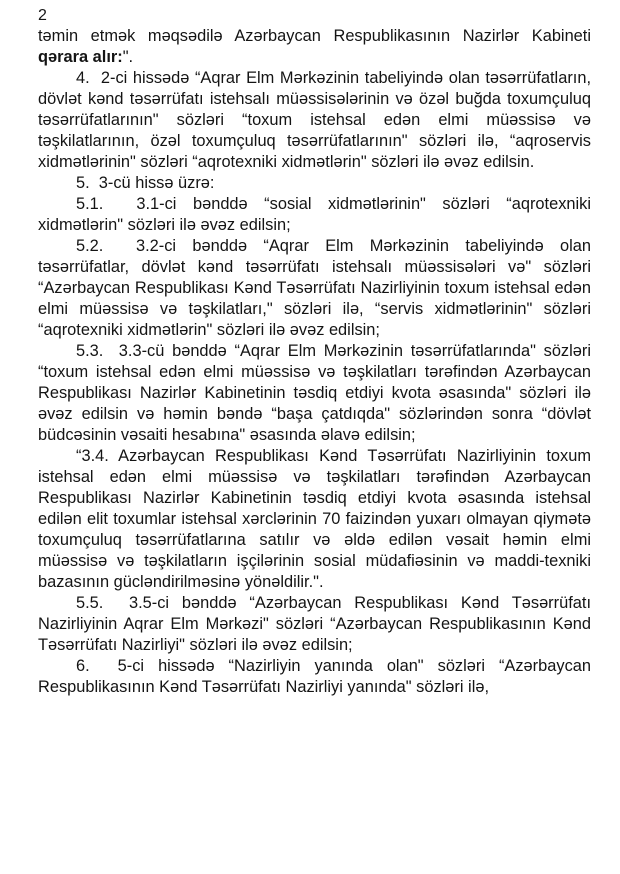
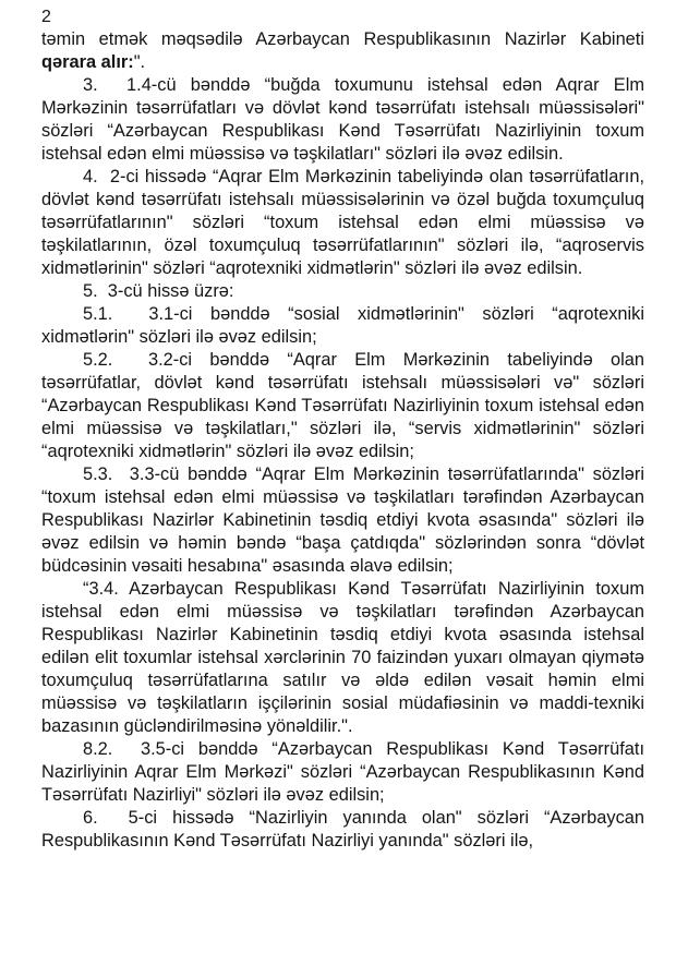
  2
  təmin etmək məqsədilə Azərbaycan Respublikasının Nazirlər Kabineti qərara alır:".
+ 3. 1.4-cü bənddə “buğda toxumunu istehsal edən Aqrar Elm Mərkəzinin təsərrüfatları və dövlət kənd təsərrüfatı istehsalı müəssisələri" sözləri “Azərbaycan Respublikası Kənd Təsərrüfatı Nazirliyinin toxum istehsal edən elmi müəssisə və təşkilatları" sözləri ilə əvəz edilsin.
  4. 2-ci hissədə “Aqrar Elm Mərkəzinin tabeliyində olan təsərrüfatların, dövlət kənd təsərrüfatı istehsalı müəssisələrinin və özəl buğda toxumçuluq təsərrüfatlarının" sözləri “toxum istehsal edən elmi müəssisə və təşkilatlarının, özəl toxumçuluq təsərrüfatlarının" sözləri ilə, “aqroservis xidmətlərinin" sözləri “aqrotexniki xidmətlərin" sözləri ilə əvəz edilsin.
  5. 3-cü hissə üzrə:
  5.1. 3.1-ci bənddə “sosial xidmətlərinin" sözləri “aqrotexniki xidmətlərin" sözləri ilə əvəz edilsin;
  5.2. 3.2-ci bənddə “Aqrar Elm Mərkəzinin tabeliyində olan təsərrüfatlar, dövlət kənd təsərrüfatı istehsalı müəssisələri və" sözləri “Azərbaycan Respublikası Kənd Təsərrüfatı Nazirliyinin toxum istehsal edən elmi müəssisə və təşkilatları," sözləri ilə, “servis xidmətlərinin" sözləri “aqrotexniki xidmətlərin" sözləri ilə əvəz edilsin;
  5.3. 3.3-cü bənddə “Aqrar Elm Mərkəzinin təsərrüfatlarında" sözləri “toxum istehsal edən elmi müəssisə və təşkilatları tərəfindən Azərbaycan Respublikası Nazirlər Kabinetinin təsdiq etdiyi kvota əsasında" sözləri ilə əvəz edilsin və həmin bəndə “başa çatdıqda" sözlərindən sonra “dövlət büdcəsinin vəsaiti hesabına" əsasında əlavə edilsin;
  “3.4. Azərbaycan Respublikası Kənd Təsərrüfatı Nazirliyinin toxum istehsal edən elmi müəssisə və təşkilatları tərəfindən Azərbaycan Respublikası Nazirlər Kabinetinin təsdiq etdiyi kvota əsasında istehsal edilən elit toxumlar istehsal xərclərinin 70 faizindən yuxarı olmayan qiymətə toxumçuluq təsərrüfatlarına satılır və əldə edilən vəsait həmin elmi müəssisə və təşkilatların işçilərinin sosial müdafiəsinin və maddi-texniki bazasının gücləndirilməsinə yönəldilir.".
- 5.5. 3.5-ci bənddə “Azərbaycan Respublikası Kənd Təsərrüfatı Nazirliyinin Aqrar Elm Mərkəzi" sözləri “Azərbaycan Respublikasının Kənd Təsərrüfatı Nazirliyi" sözləri ilə əvəz edilsin;
+ 8.2. 3.5-ci bənddə “Azərbaycan Respublikası Kənd Təsərrüfatı Nazirliyinin Aqrar Elm Mərkəzi" sözləri “Azərbaycan Respublikasının Kənd Təsərrüfatı Nazirliyi" sözləri ilə əvəz edilsin;
  6. 5-ci hissədə “Nazirliyin yanında olan" sözləri “Azərbaycan Respublikasının Kənd Təsərrüfatı Nazirliyi yanında" sözləri ilə,
